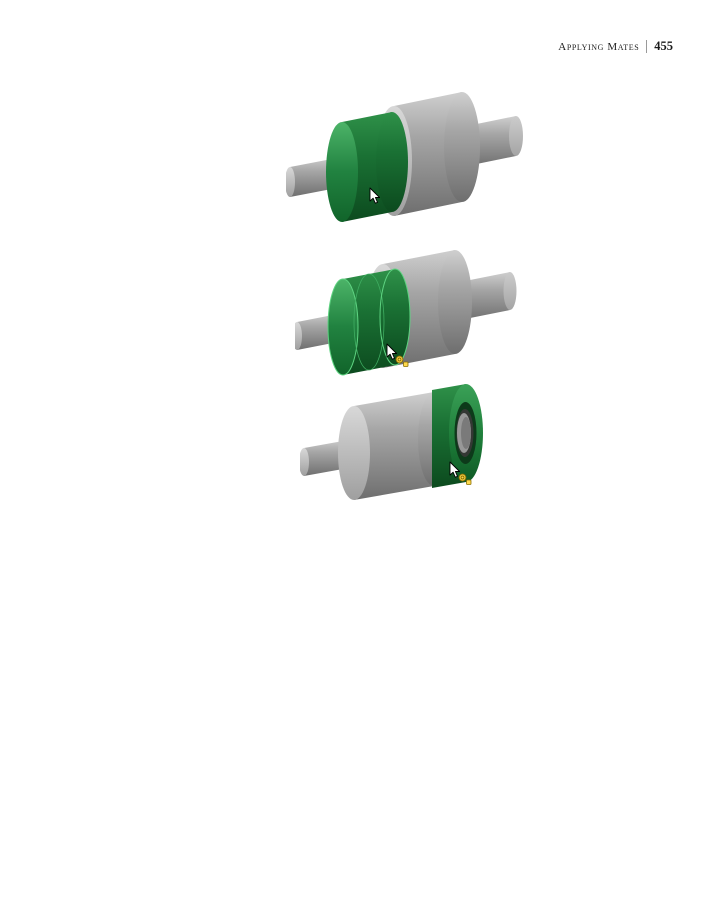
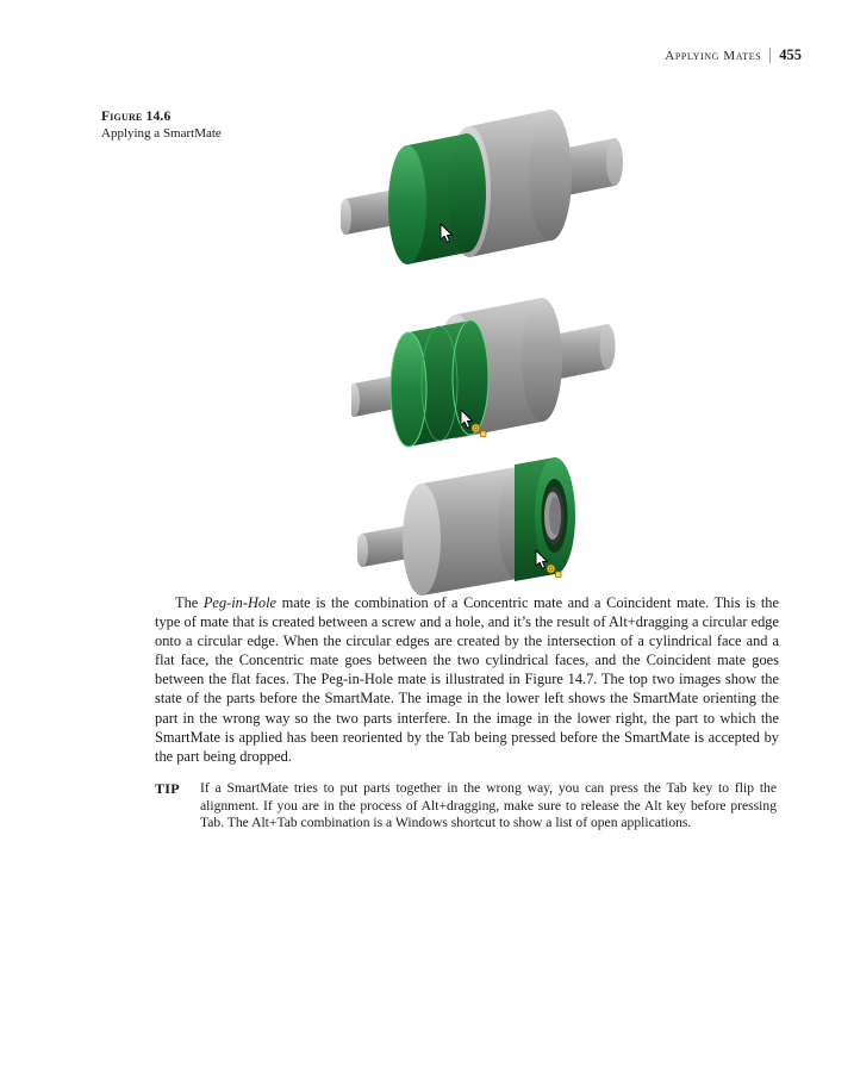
  Applying Mates
  455
+ Figure 14.6
+ Applying a SmartMate
+ The Peg-in-Hole mate is the combination of a Concentric mate and a Coincident mate. This is the type of mate that is created between a screw and a hole, and it’s the result of Alt+dragging a circular edge onto a circular edge. When the circular edges are created by the intersection of a cylindrical face and a flat face, the Concentric mate goes between the two cylindrical faces, and the Coincident mate goes between the flat faces. The Peg-in-Hole mate is illustrated in Figure 14.7. The top two images show the state of the parts before the SmartMate. The image in the lower left shows the SmartMate orienting the part in the wrong way so the two parts interfere. In the image in the lower right, the part to which the SmartMate is applied has been reoriented by the Tab being pressed before the SmartMate is accepted by the part being dropped.
+ TIP
+ If a SmartMate tries to put parts together in the wrong way, you can press the Tab key to flip the alignment. If you are in the process of Alt+dragging, make sure to release the Alt key before pressing Tab. The Alt+Tab combination is a Windows shortcut to show a list of open applications.
